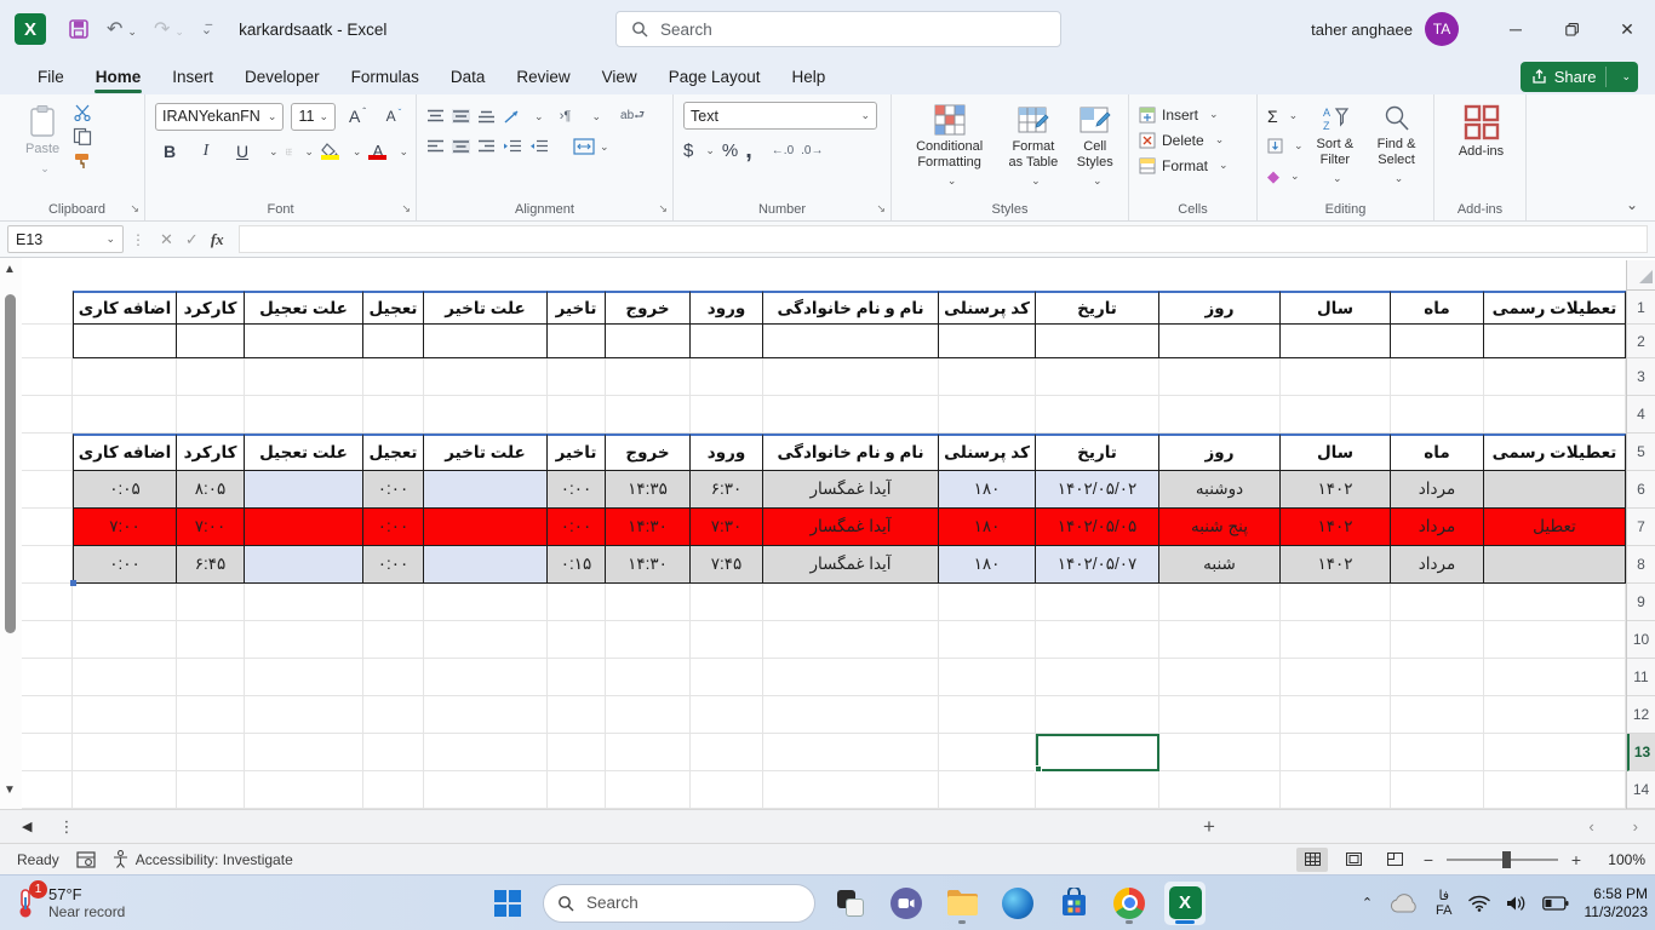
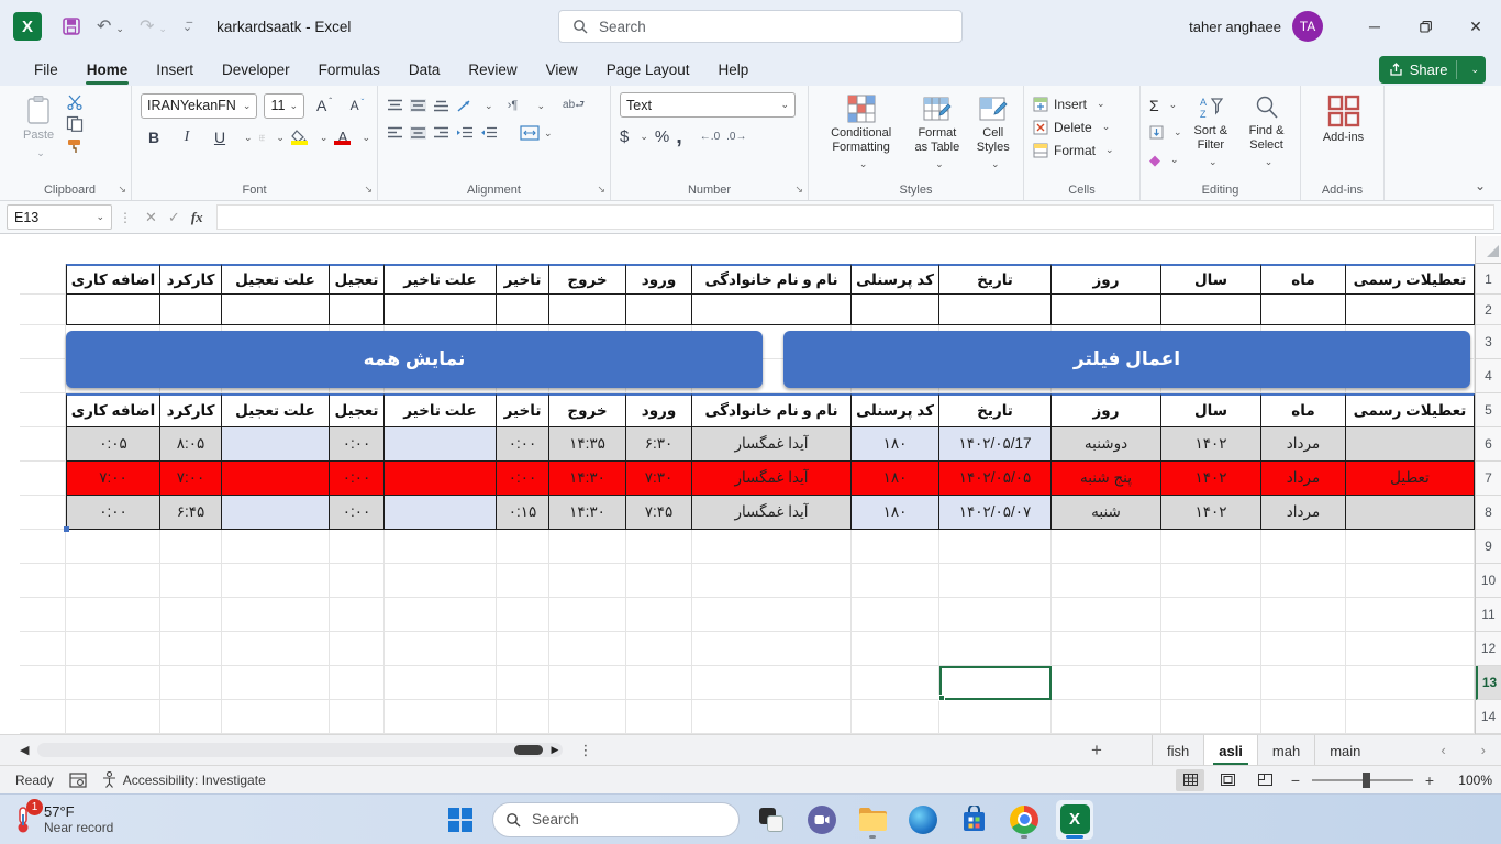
  X
  ↶ ⌄
  ↷ ⌄
  ⌄̅
  karkardsaatk - Excel
  Search
  taher anghaee
  TA
  ─
  ✕
  File
  Home
  Insert
  Developer
  Formulas
  Data
  Review
  View
  Page Layout
  Help
  Share
  ⌄
  Paste
  ⌄
  Clipboard
  ↘
  IRANYekanFN
  ⌄
  11
  ⌄
  A
  ˆ
  A
  ˇ
  B
  I
  U
  ⌄
  ⌄
  ⌄
  A
  ⌄
  Font
  ↘
  ⌄
  ›¶
  ⌄
  ab⮐
  ⌄
  Alignment
  ↘
  Text
  ⌄
  $
  ⌄
  %
  ,
  ←.0
  .0→
  Number
  ↘
  Conditional Formatting
  ⌄
  Format as Table
  ⌄
  Cell Styles
  ⌄
  Styles
  Insert
  ⌄
  Delete
  ⌄
  Format
  ⌄
  Cells
  Σ
  ⌄
  ⌄
  ◆
  ⌄
  A
  Z
  Sort & Filter
  ⌄
  Find & Select
  ⌄
  Editing
  Add-ins
  Add-ins
  ⌄
  E13
  ⌄
  ⋮
  ✕
  ✓
  fx
- ▲
- ▼
  1
  2
  3
  4
  5
  6
  7
  8
  9
  10
  11
  12
  13
  14
  اضافه کاری
  کارکرد
  علت تعجیل
  تعجیل
  علت تاخیر
  تاخیر
  خروج
  ورود
  نام و نام خانوادگی
  کد پرسنلی
  تاریخ
  روز
  سال
  ماه
  تعطیلات رسمی
  اضافه کاری
  کارکرد
  علت تعجیل
  تعجیل
  علت تاخیر
  تاخیر
  خروج
  ورود
  نام و نام خانوادگی
  کد پرسنلی
  تاریخ
  روز
  سال
  ماه
  تعطیلات رسمی
  ۰:۰۵
  ۸:۰۵
  ۰:۰۰
  ۰:۰۰
  ۱۴:۳۵
  ۶:۳۰
  آیدا غمگسار
  ۱۸۰
- ۱۴۰۲/۰۵/۰۲
+ ۱۴۰۲/۰۵/17
  دوشنبه
  ۱۴۰۲
  مرداد
  ۷:۰۰
  ۷:۰۰
  ۰:۰۰
  ۰:۰۰
  ۱۴:۳۰
  ۷:۳۰
  آیدا غمگسار
  ۱۸۰
  ۱۴۰۲/۰۵/۰۵
  پنج شنبه
  ۱۴۰۲
  مرداد
  تعطیل
  ۰:۰۰
  ۶:۴۵
  ۰:۰۰
  ۰:۱۵
  ۱۴:۳۰
  ۷:۴۵
  آیدا غمگسار
  ۱۸۰
  ۱۴۰۲/۰۵/۰۷
  شنبه
  ۱۴۰۲
  مرداد
+ نمایش همه
+ اعمال فیلتر
  ◀
+ ▶
  ⋮
  +
+ fish
+ asli
+ mah
+ main
  ‹
  ›
  Ready
  Accessibility: Investigate
  −
  +
  100%
  1
  57°F
  Near record
  Search
  X
- ⌃
- فا
- FA
- 6:58 PM
- 11/3/2023
